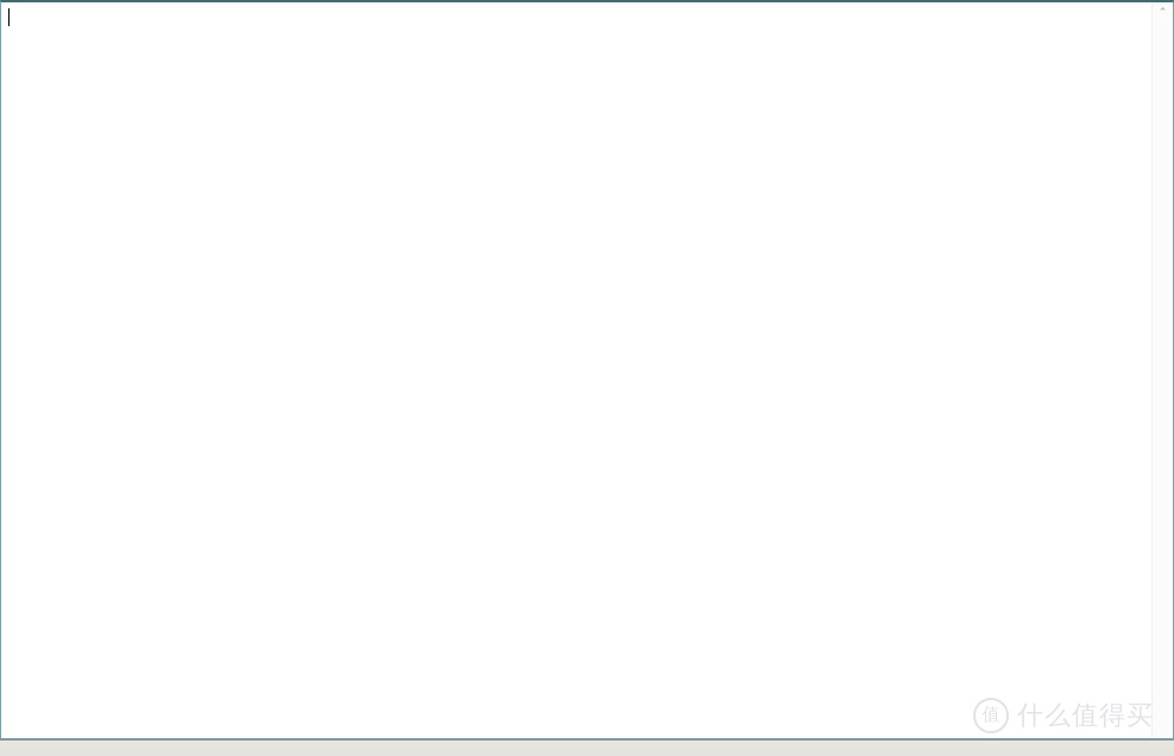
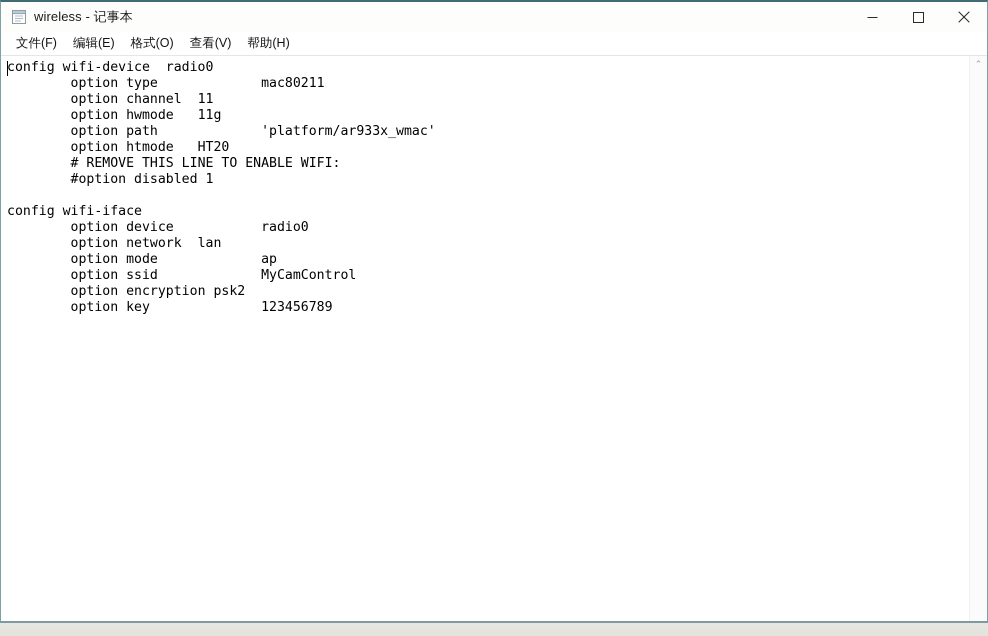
+ wireless - 记事本
+ 文件(F)
+ 编辑(E)
+ 格式(O)
+ 查看(V)
+ 帮助(H)
+ config wifi-device radio0
+ option type mac80211
+ option channel 11
+ option hwmode 11g
+ option path 'platform/ar933x_wmac'
+ option htmode HT20
+ # REMOVE THIS LINE TO ENABLE WIFI:
+ #option disabled 1
+ config wifi-iface
+ option device radio0
+ option network lan
+ option mode ap
+ option ssid MyCamControl
+ option encryption psk2
+ option key 123456789
  ⌃
- 值
- 什么值得买
